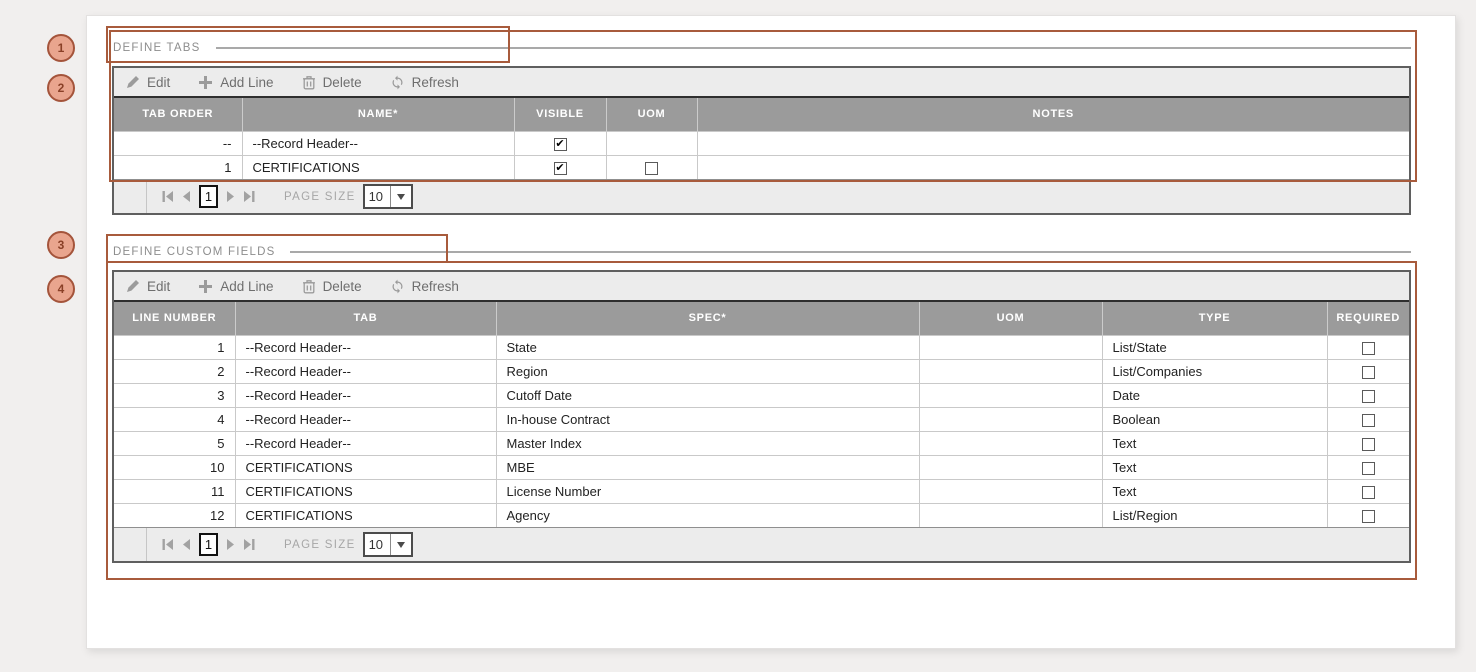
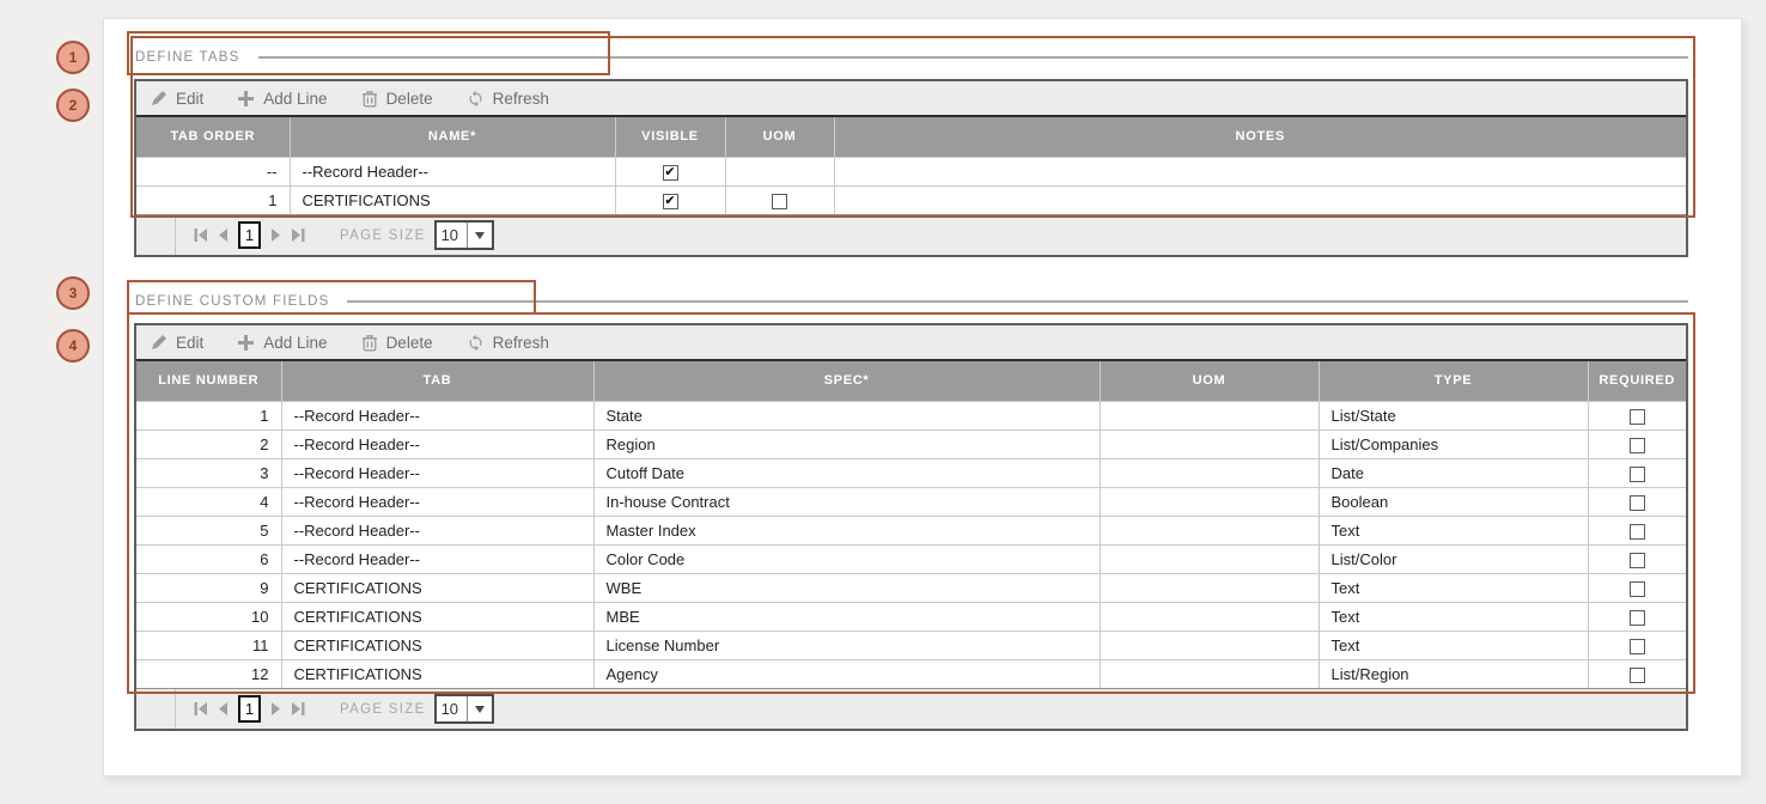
  1
  2
  3
  4
  DEFINE TABS
  Edit
  Add Line
  Delete
  Refresh
  TAB ORDER	NAME*	VISIBLE	UOM	NOTES
  --	--Record Header--
  1	CERTIFICATIONS
  1
  PAGE SIZE
  10
  DEFINE CUSTOM FIELDS
  Edit
  Add Line
  Delete
  Refresh
  LINE NUMBER	TAB	SPEC*	UOM	TYPE	REQUIRED
  1	--Record Header--	State		List/State
  2	--Record Header--	Region		List/Companies
  3	--Record Header--	Cutoff Date		Date
  4	--Record Header--	In-house Contract		Boolean
  5	--Record Header--	Master Index		Text
+ 6	--Record Header--	Color Code		List/Color
+ 9	CERTIFICATIONS	WBE		Text
  10	CERTIFICATIONS	MBE		Text
  11	CERTIFICATIONS	License Number		Text
  12	CERTIFICATIONS	Agency		List/Region
  1
  PAGE SIZE
  10
